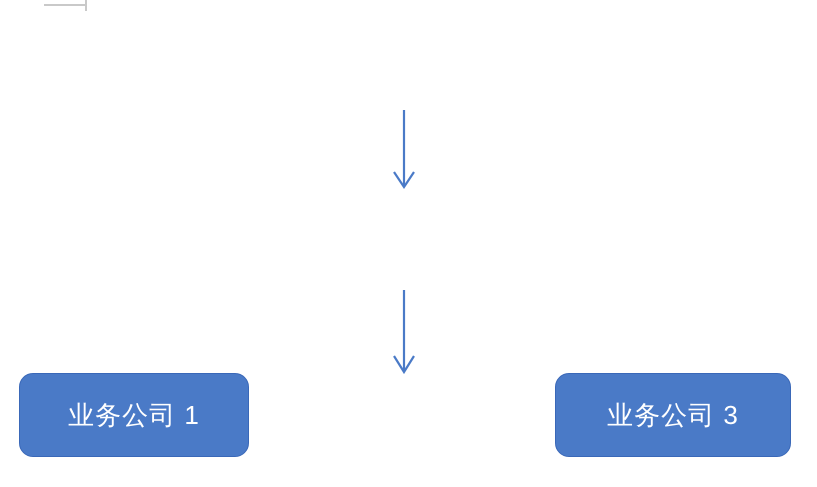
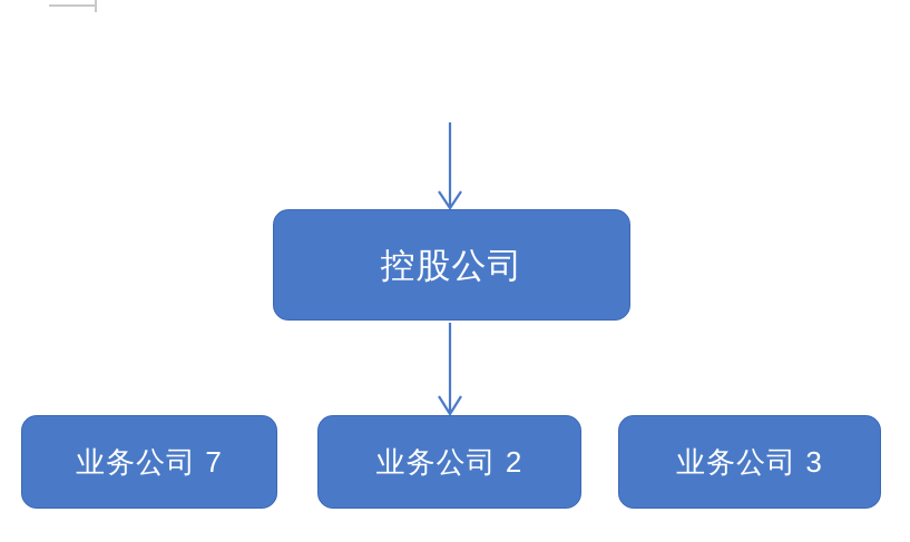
+ 控股公司
- 业务公司 1
+ 业务公司 7
+ 业务公司 2
  业务公司 3
